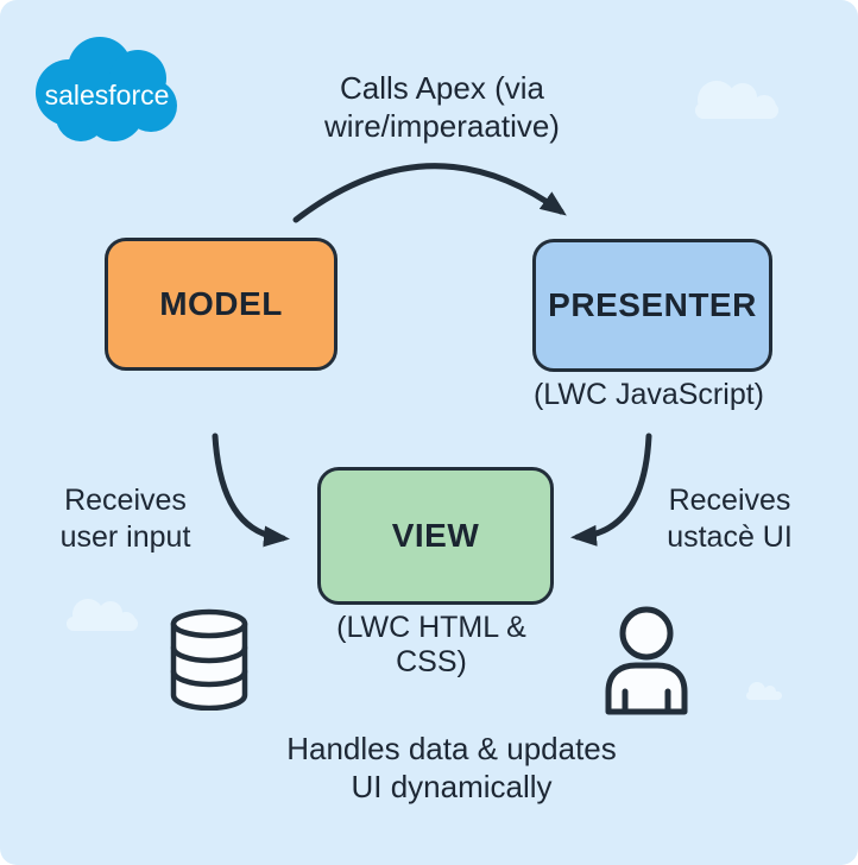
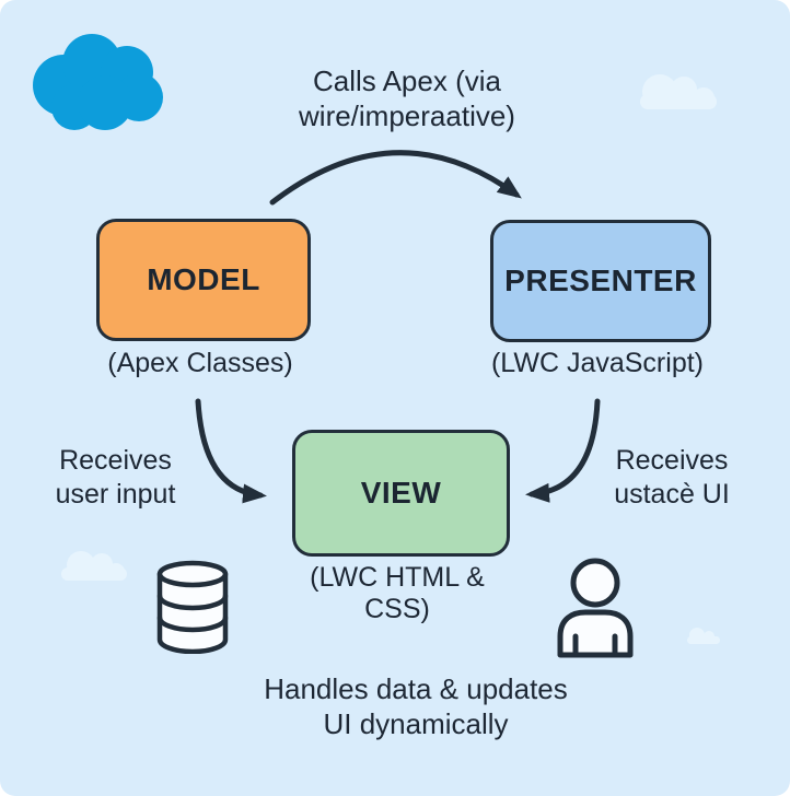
- salesforce
  Calls Apex (via
  wire/imperaative)
  MODEL
  PRESENTER
  VIEW
+ (Apex Classes)
  (LWC JavaScript)
  (LWC HTML & CSS)
  Receives
  user input
  Receives
  ustacè UI
  Handles data & updates
  UI dynamically
